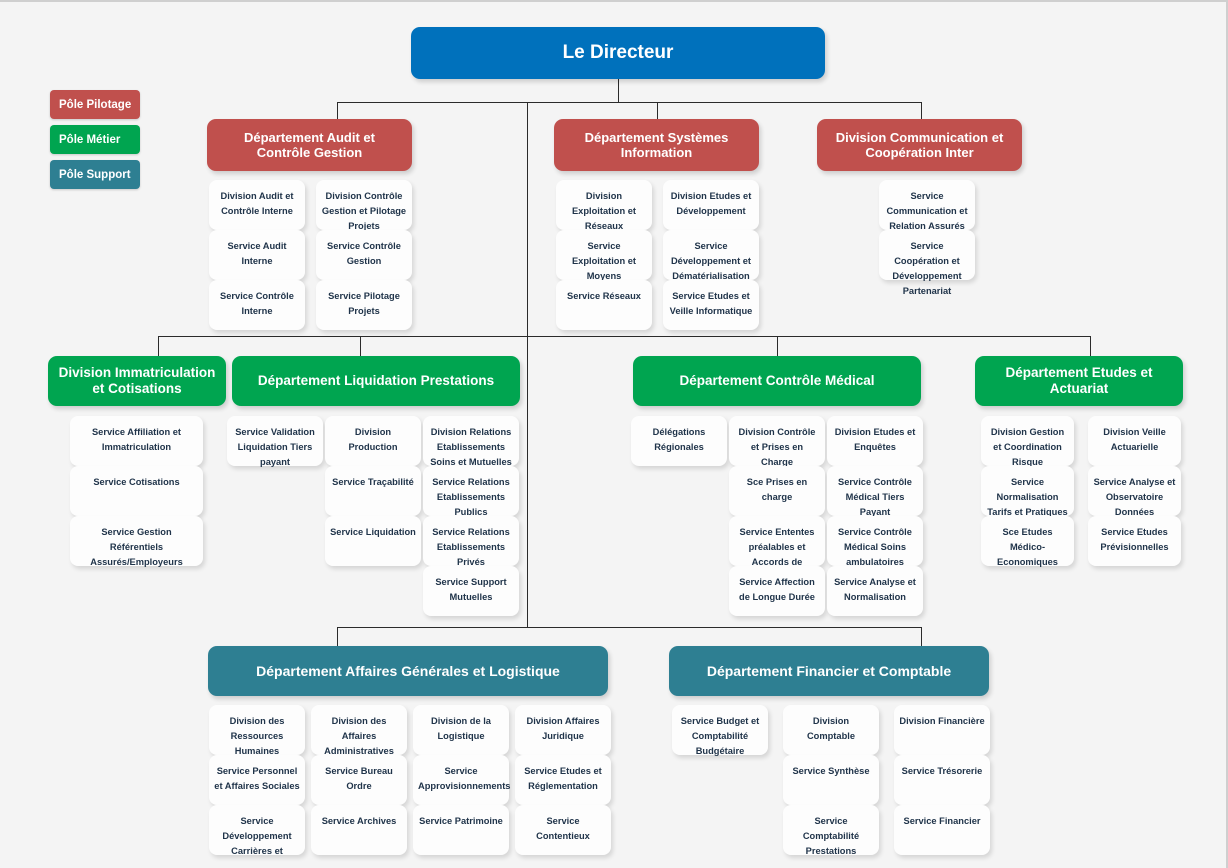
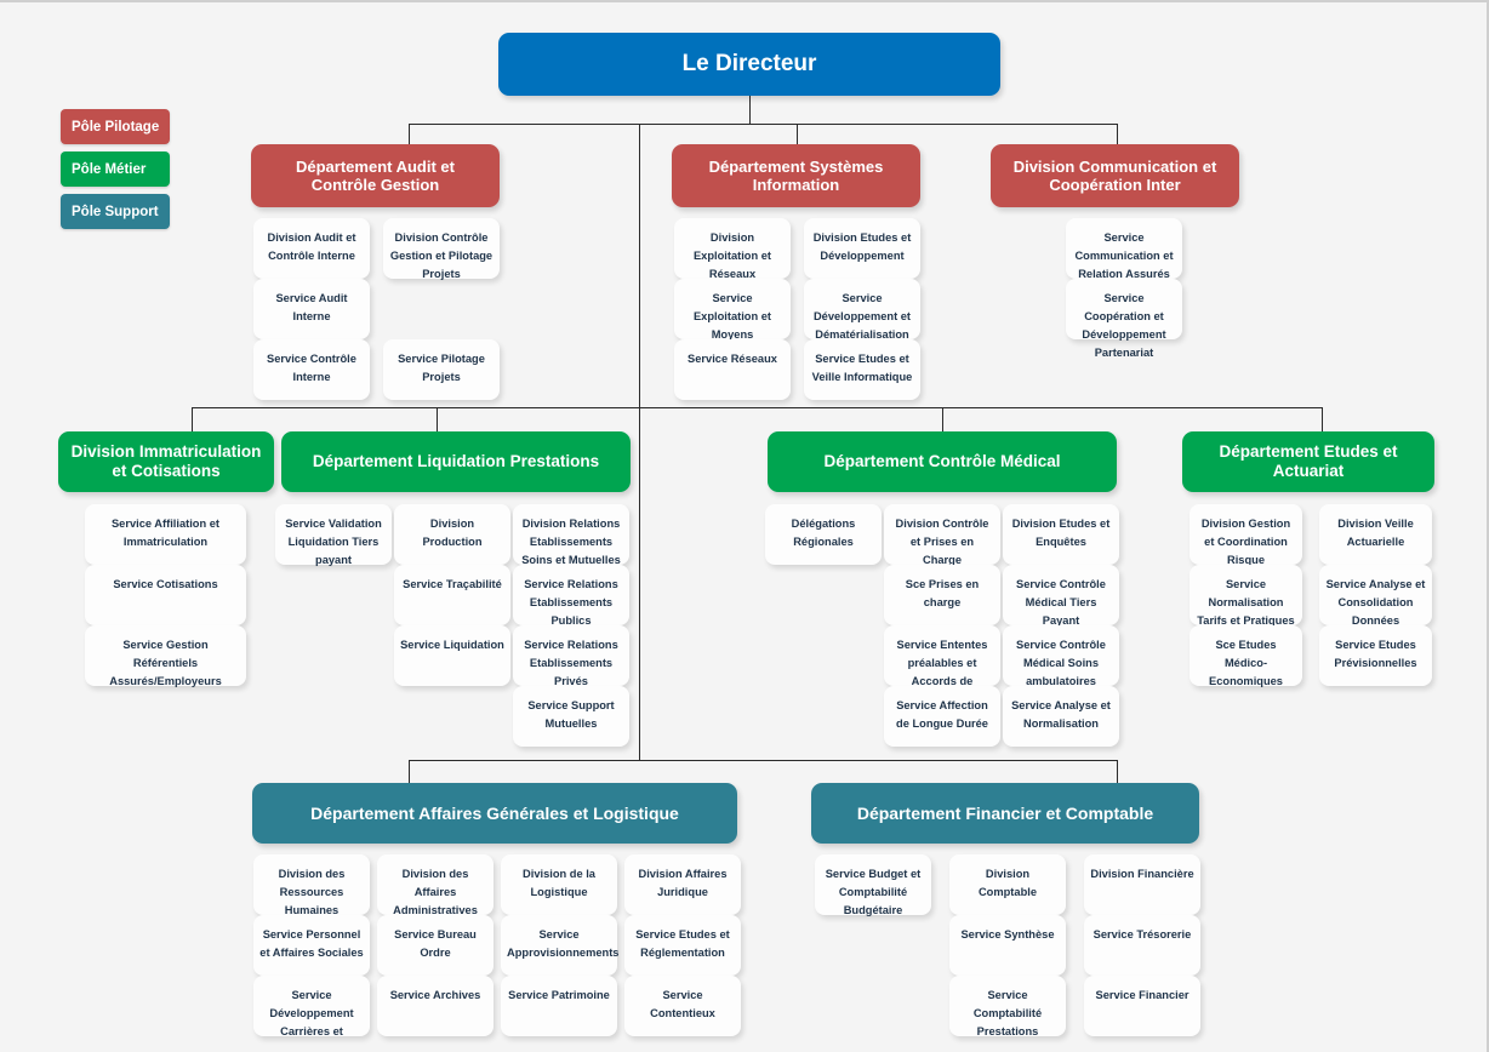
  Pôle Pilotage
  Pôle Métier
  Pôle Support
  Le Directeur
  Département Audit et Contrôle Gestion
  Division Audit et Contrôle Interne
  Service Audit Interne
  Service Contrôle Interne
  Division Contrôle Gestion et Pilotage Projets
- Service Contrôle Gestion
  Service Pilotage Projets
  Département Systèmes Information
  Division Exploitation et Réseaux
  Service Réseaux
  Division Etudes et Développement
  Service Développement et Dématérialisation
  Service Etudes et Veille Informatique
  Division Communication et Coopération Inter
  Service Communication et Relation Assurés
  Service Coopération et Développement Partenariat
  Division Immatriculation et Cotisations
  Service Affiliation et Immatriculation
  Service Cotisations
  Service Gestion Référentiels Assurés/Employeurs
  Département Liquidation Prestations
  Service Validation Liquidation Tiers payant
  Division Production
  Service Traçabilité
  Service Liquidation
  Division Relations Etablissements Soins et Mutuelles
  Service Relations Etablissements Publics
  Service Relations Etablissements Privés
  Service Support Mutuelles
  Département Contrôle Médical
  Délégations Régionales
  Division Contrôle et Prises en Charge
  Sce Prises en charge
  Service Ententes préalables et Accords de
  Service Affection de Longue Durée
  Division Etudes et Enquêtes
  Service Contrôle Médical Tiers Payant
  Service Contrôle Médical Soins ambulatoires
  Service Analyse et Normalisation
  Département Etudes et Actuariat
  Division Gestion et Coordination Risque
  Service Normalisation Tarifs et Pratiques
  Sce Etudes Médico-Economiques
  Division Veille Actuarielle
- Service Analyse et Observatoire Données
+ Service Analyse et Consolidation Données
  Service Etudes Prévisionnelles
  Département Affaires Générales et Logistique
  Division des Ressources Humaines
  Service Personnel et Affaires Sociales
  Service Développement Carrières et
  Division des Affaires Administratives
  Service Bureau Ordre
  Service Archives
  Division de la Logistique
  Service Approvisionnements
  Service Patrimoine
  Division Affaires Juridique
  Service Etudes et Réglementation
  Service Contentieux
  Département Financier et Comptable
  Service Budget et Comptabilité Budgétaire
  Division Comptable
  Service Synthèse
  Service Comptabilité Prestations
  Division Financière
  Service Trésorerie
  Service Financier
